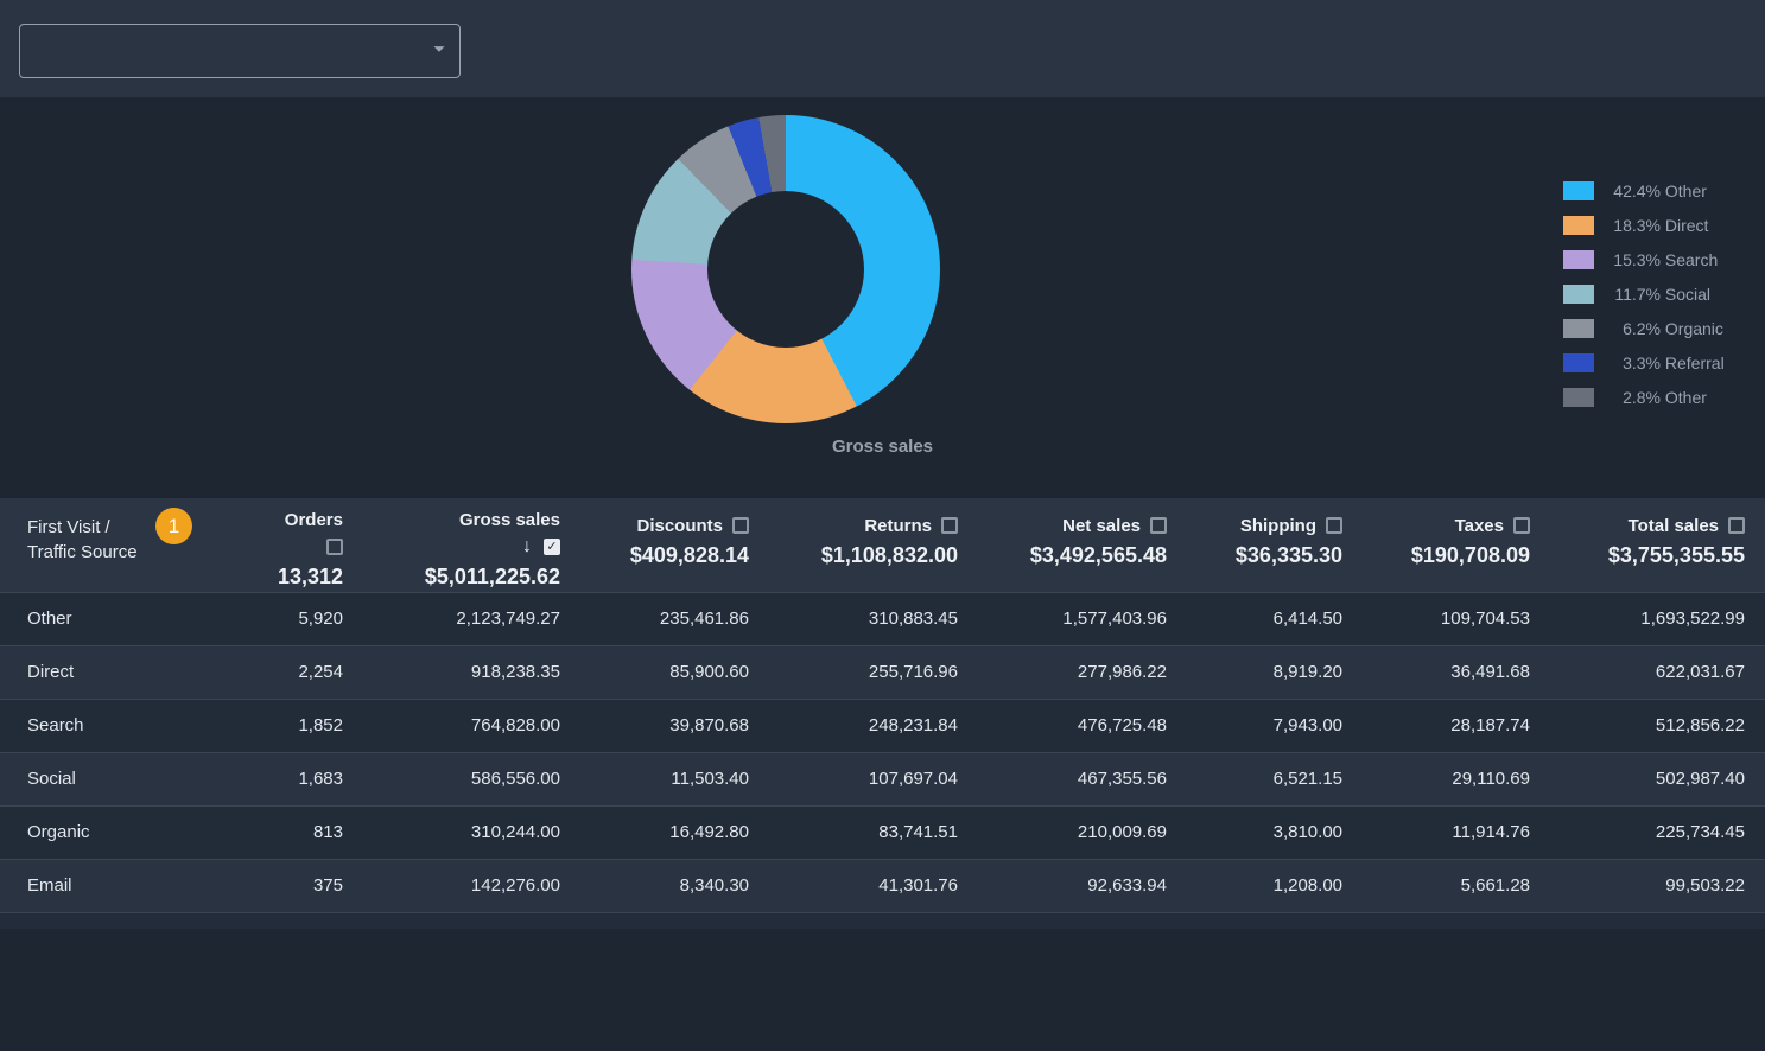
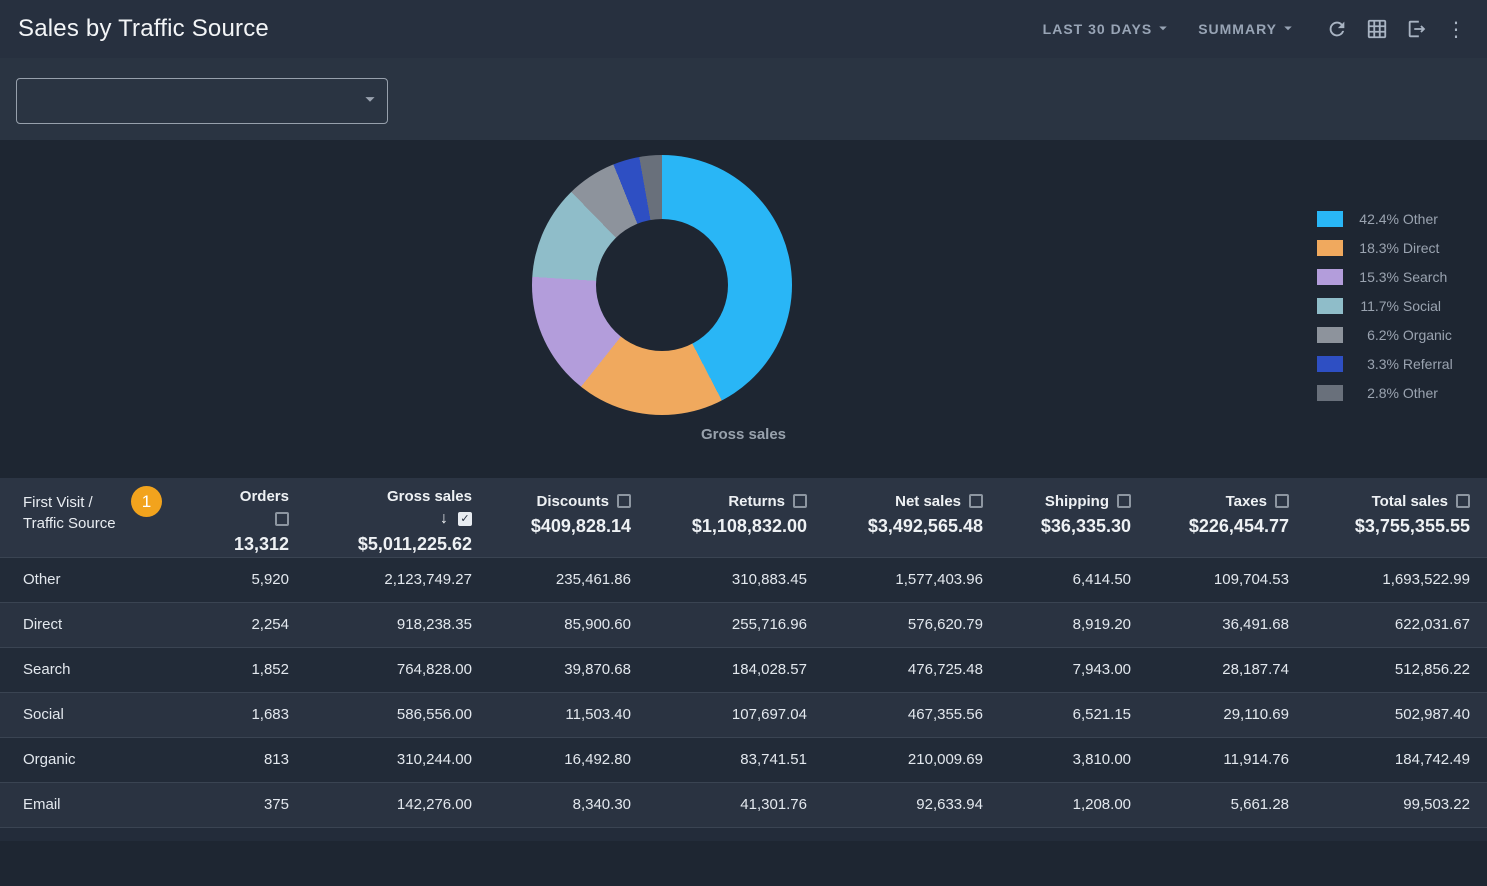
+ Sales by Traffic Source
+ LAST 30 DAYS
+ SUMMARY
+ ⋮
  Gross sales
  42.4% Other
  18.3% Direct
  15.3% Search
  11.7% Social
  6.2% Organic
  3.3% Referral
  2.8% Other
- First Visit / Traffic Source 1	Orders13,312	Gross sales↓ ✓$5,011,225.62	Discounts$409,828.14	Returns$1,108,832.00	Net sales$3,492,565.48	Shipping$36,335.30	Taxes$190,708.09	Total sales$3,755,355.55
+ First Visit / Traffic Source 1	Orders13,312	Gross sales↓ ✓$5,011,225.62	Discounts$409,828.14	Returns$1,108,832.00	Net sales$3,492,565.48	Shipping$36,335.30	Taxes$226,454.77	Total sales$3,755,355.55
  Other	5,920	2,123,749.27	235,461.86	310,883.45	1,577,403.96	6,414.50	109,704.53	1,693,522.99
- Direct	2,254	918,238.35	85,900.60	255,716.96	277,986.22	8,919.20	36,491.68	622,031.67
+ Direct	2,254	918,238.35	85,900.60	255,716.96	576,620.79	8,919.20	36,491.68	622,031.67
- Search	1,852	764,828.00	39,870.68	248,231.84	476,725.48	7,943.00	28,187.74	512,856.22
+ Search	1,852	764,828.00	39,870.68	184,028.57	476,725.48	7,943.00	28,187.74	512,856.22
  Social	1,683	586,556.00	11,503.40	107,697.04	467,355.56	6,521.15	29,110.69	502,987.40
- Organic	813	310,244.00	16,492.80	83,741.51	210,009.69	3,810.00	11,914.76	225,734.45
+ Organic	813	310,244.00	16,492.80	83,741.51	210,009.69	3,810.00	11,914.76	184,742.49
  Email	375	142,276.00	8,340.30	41,301.76	92,633.94	1,208.00	5,661.28	99,503.22
